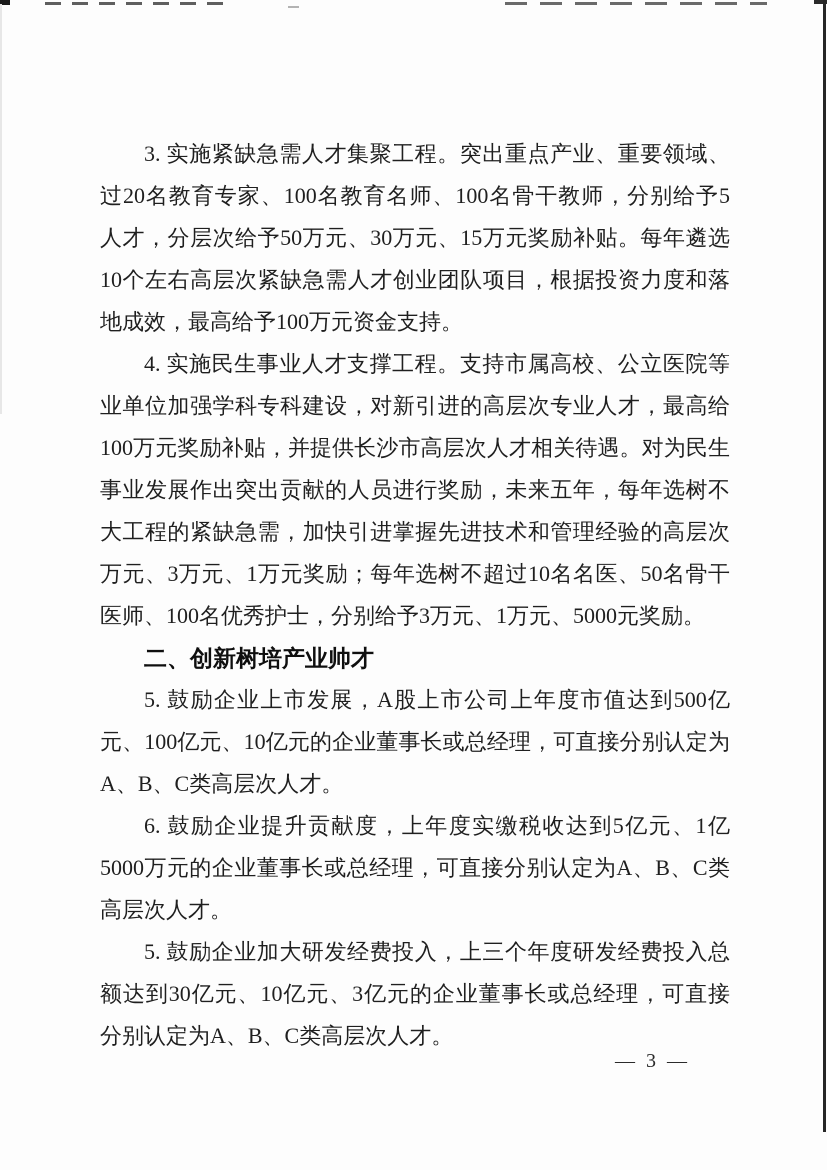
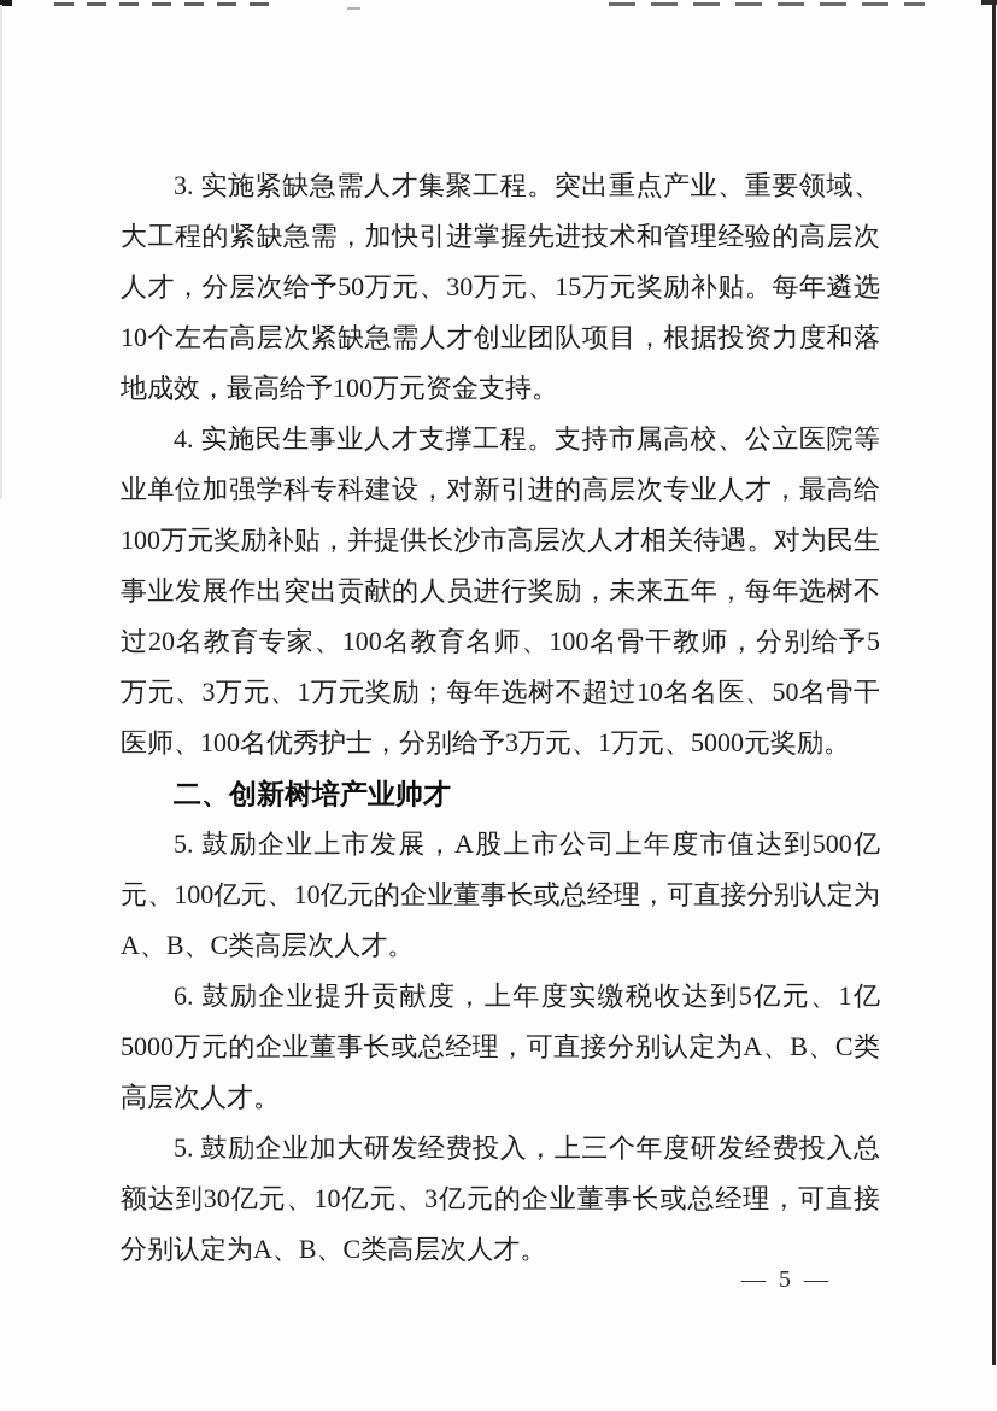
  3. 实施紧缺急需人才集聚工程。突出重点产业、重要领域、
- 过20名教育专家、100名教育名师、100名骨干教师，分别给予5
+ 大工程的紧缺急需，加快引进掌握先进技术和管理经验的高层次
  人才，分层次给予50万元、30万元、15万元奖励补贴。每年遴选
  10个左右高层次紧缺急需人才创业团队项目，根据投资力度和落
  地成效，最高给予100万元资金支持。
  4. 实施民生事业人才支撑工程。支持市属高校、公立医院等
  业单位加强学科专科建设，对新引进的高层次专业人才，最高给
  100万元奖励补贴，并提供长沙市高层次人才相关待遇。对为民生
  事业发展作出突出贡献的人员进行奖励，未来五年，每年选树不
- 大工程的紧缺急需，加快引进掌握先进技术和管理经验的高层次
+ 过20名教育专家、100名教育名师、100名骨干教师，分别给予5
  万元、3万元、1万元奖励；每年选树不超过10名名医、50名骨干
  医师、100名优秀护士，分别给予3万元、1万元、5000元奖励。
  二、创新树培产业帅才
  5. 鼓励企业上市发展，A股上市公司上年度市值达到500亿
  元、100亿元、10亿元的企业董事长或总经理，可直接分别认定为
  A、B、C类高层次人才。
  6. 鼓励企业提升贡献度，上年度实缴税收达到5亿元、1亿
  5000万元的企业董事长或总经理，可直接分别认定为A、B、C类
  高层次人才。
  5. 鼓励企业加大研发经费投入，上三个年度研发经费投入总
  额达到30亿元、10亿元、3亿元的企业董事长或总经理，可直接
  分别认定为A、B、C类高层次人才。
- — 3 —
+ — 5 —
